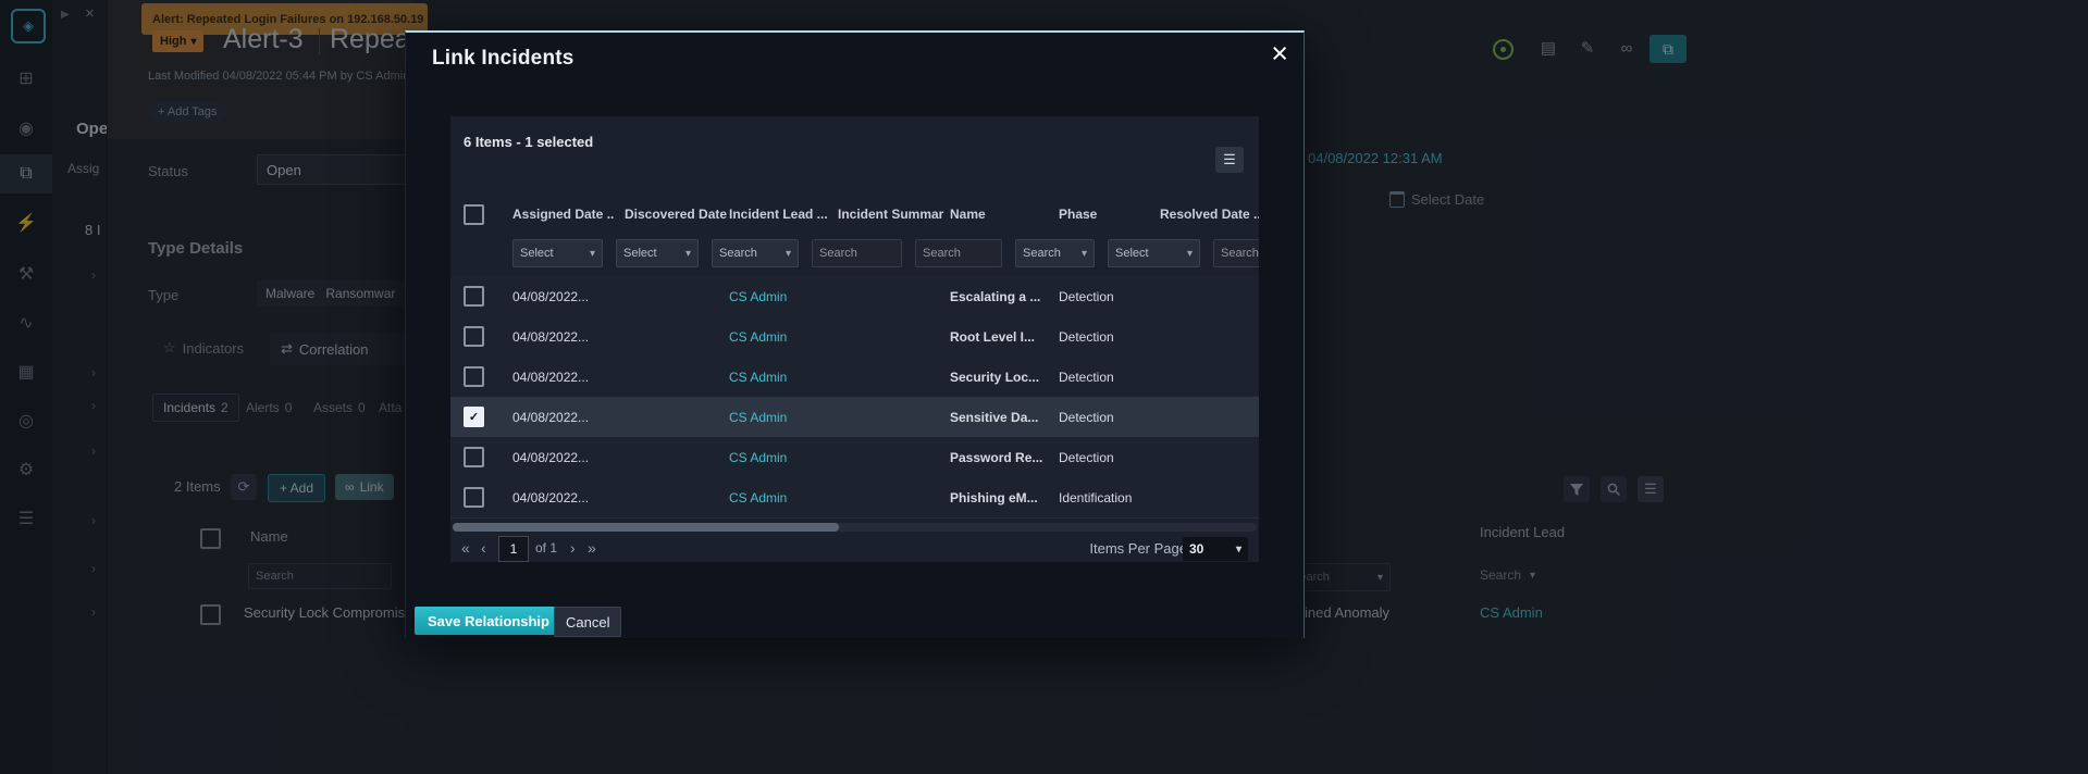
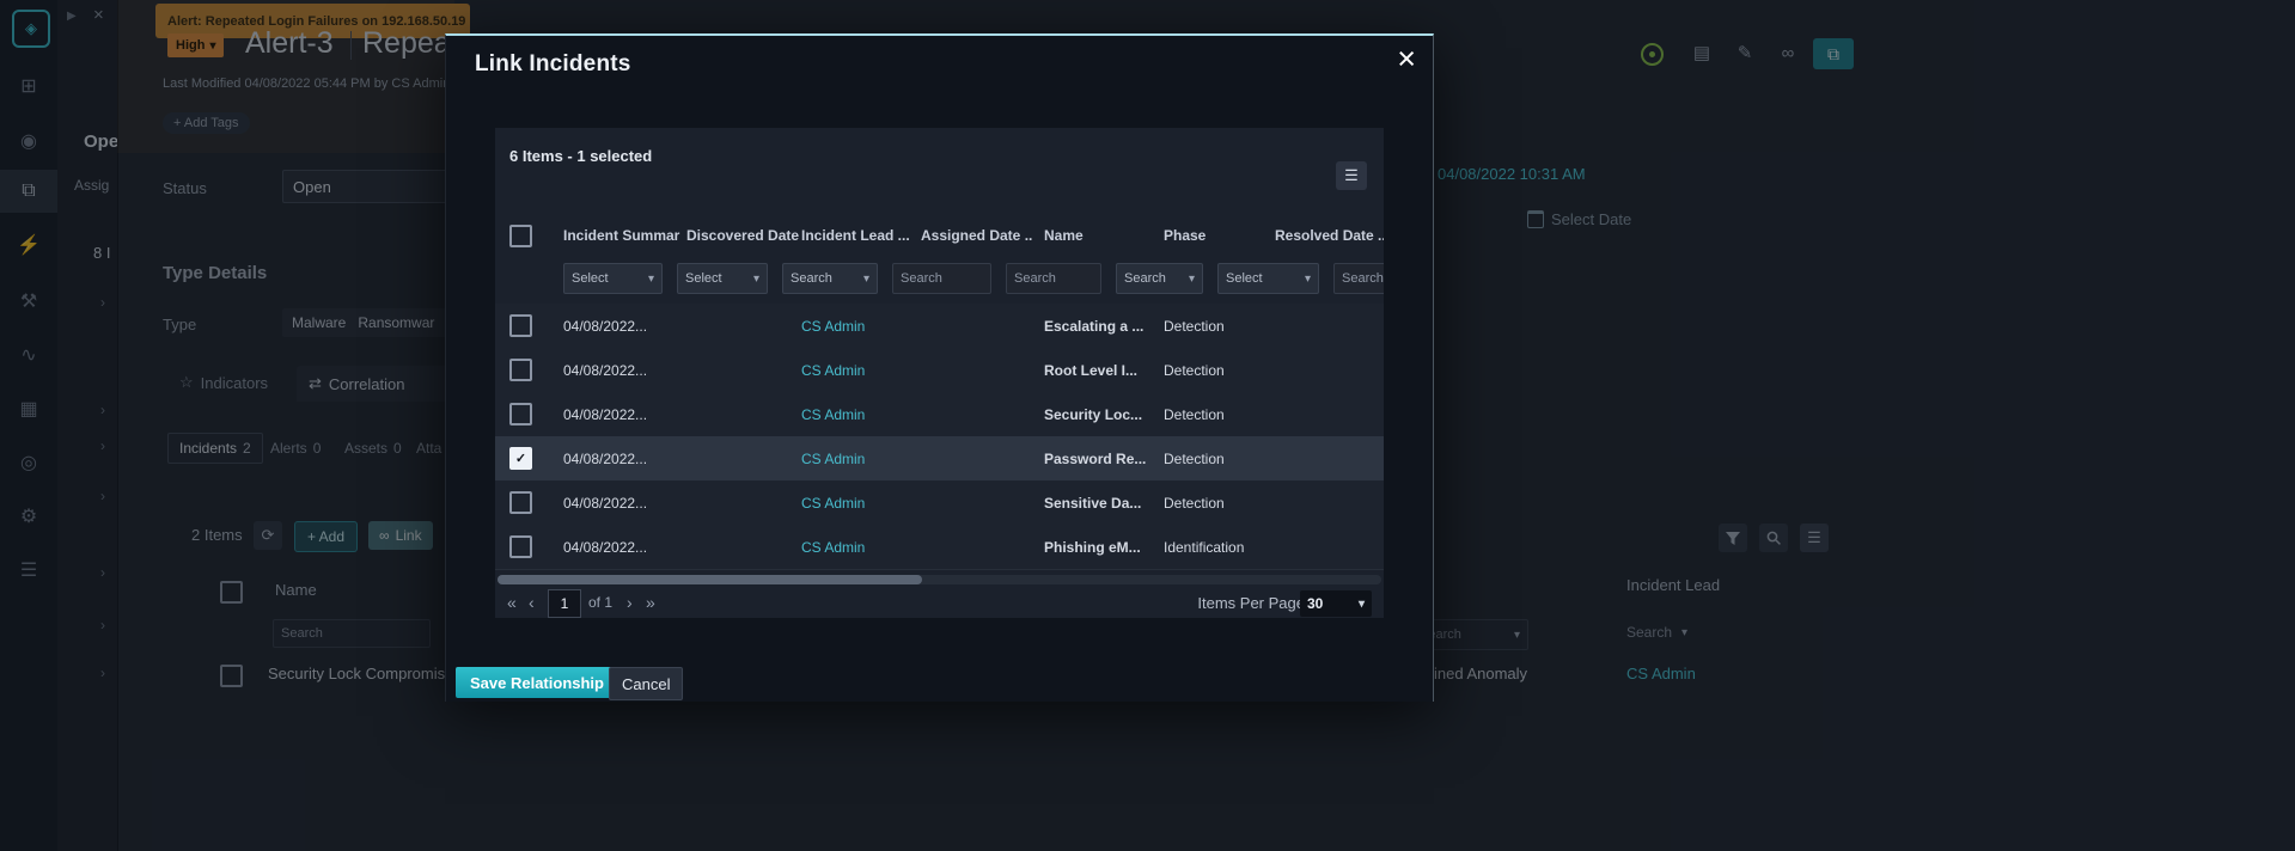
  ◈
  ⊞
  ◉
  ⧉
  ⚡
  ⚒
  ∿
  ▦
  ◎
  ⚙
  ☰
  ▶
  ×
  Ope
  Assig
  8 I
  ›
  ›
  ›
  ›
  ›
  ›
  ›
  Alert: Repeated Login Failures on 192.168.50.19
  High
  ▾
  Alert-3
  Repea
  Last Modified 04/08/2022 05:44 PM by CS Admi
  + Add Tags
  Status
  Open
  Type Details
  Type
  Malware
  Ransomwar
  ☆
  Indicators
  ⇄
  Correlation
  Incidents
  2
  Alerts
  0
  Assets
  0
  Atta
  2 Items
  ⟳
  + Add
  ∞
  Link
  Name
  Search
  Security Lock Compromis
  ▤
  ✎
  ∞
  ⧉
- 04/08/2022 12:31 AM
+ 04/08/2022 10:31 AM
  Select Date
  ☰
  Incident Lead
  ▾
  Search
  ▾
  ined Anomaly
  CS Admin
  Link Incidents
  ×
  6 Items - 1 selected
  ☰
- Assigned Date ..
+ Incident Summar
  Discovered Date
  Incident Lead ...
- Incident Summar
+ Assigned Date ..
  Name
  Phase
  Resolved Date .
  Select
  ▾
  Select
  ▾
  Search
  ▾
  Search
  Search
  Search
  ▾
  Select
  ▾
  Search
  04/08/2022...
  CS Admin
  Escalating a ...
  Detection
  04/08/2022...
  CS Admin
  Root Level I...
  Detection
  04/08/2022...
  CS Admin
  Security Loc...
  Detection
  04/08/2022...
  CS Admin
- Sensitive Da...
+ Password Re...
  Detection
  04/08/2022...
  CS Admin
- Password Re...
+ Sensitive Da...
  Detection
  04/08/2022...
  CS Admin
  Phishing eM...
  Identification
  «
  ‹
  1
  of 1
  ›
  »
  Items Per Pag
  30
  ▾
  Save Relationship
  Cancel
